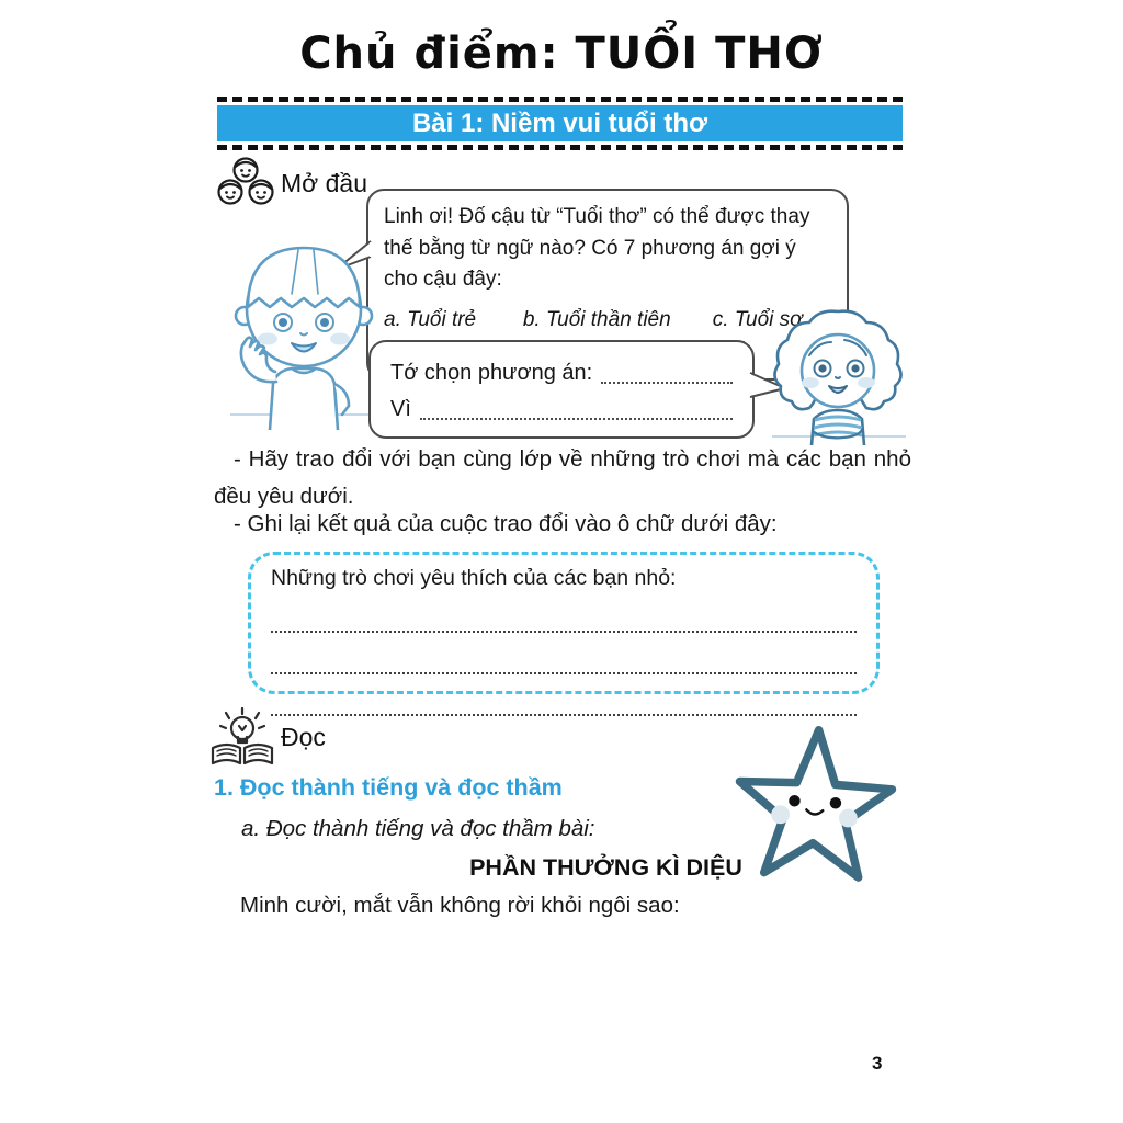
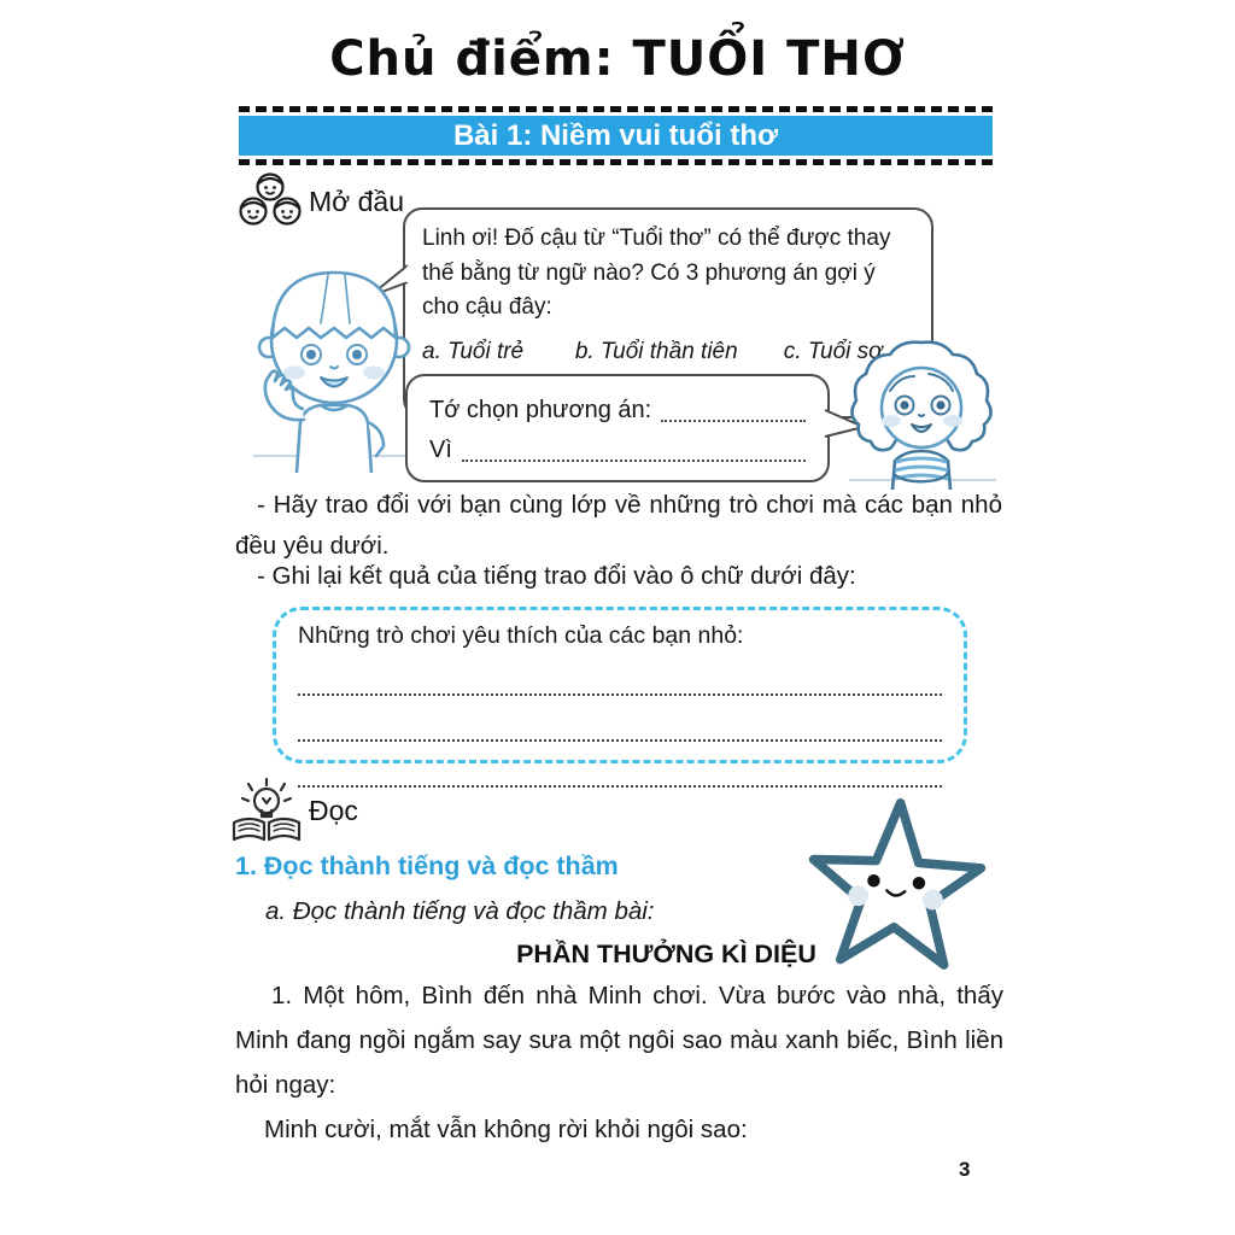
  Chủ điểm: TUỔI THƠ
  Bài 1: Niềm vui tuổi thơ
  Mở đầu
- Linh ơi! Đố cậu từ “Tuổi thơ” có thể được thay thế bằng từ ngữ nào? Có 7 phương án gợi ý cho cậu đây:
+ Linh ơi! Đố cậu từ “Tuổi thơ” có thể được thay thế bằng từ ngữ nào? Có 3 phương án gợi ý cho cậu đây:
  a. Tuổi trẻ
  b. Tuổi thần tiên
  Tớ chọn phương án:
  Vì
  - Hãy trao đổi với bạn cùng lớp về những trò chơi mà các bạn nhỏ đều yêu dưới.
- - Ghi lại kết quả của cuộc trao đổi vào ô chữ dưới đây:
+ - Ghi lại kết quả của tiếng trao đổi vào ô chữ dưới đây:
  Những trò chơi yêu thích của các bạn nhỏ:
  Đọc
  1. Đọc thành tiếng và đọc thầm
  a. Đọc thành tiếng và đọc thầm bài:
  PHẦN THƯỞNG KÌ DIỆU
+ 1. Một hôm, Bình đến nhà Minh chơi. Vừa bước vào nhà, thấy Minh đang ngồi ngắm say sưa một ngôi sao màu xanh biếc, Bình liền hỏi ngay:
  Minh cười, mắt vẫn không rời khỏi ngôi sao:
  3
